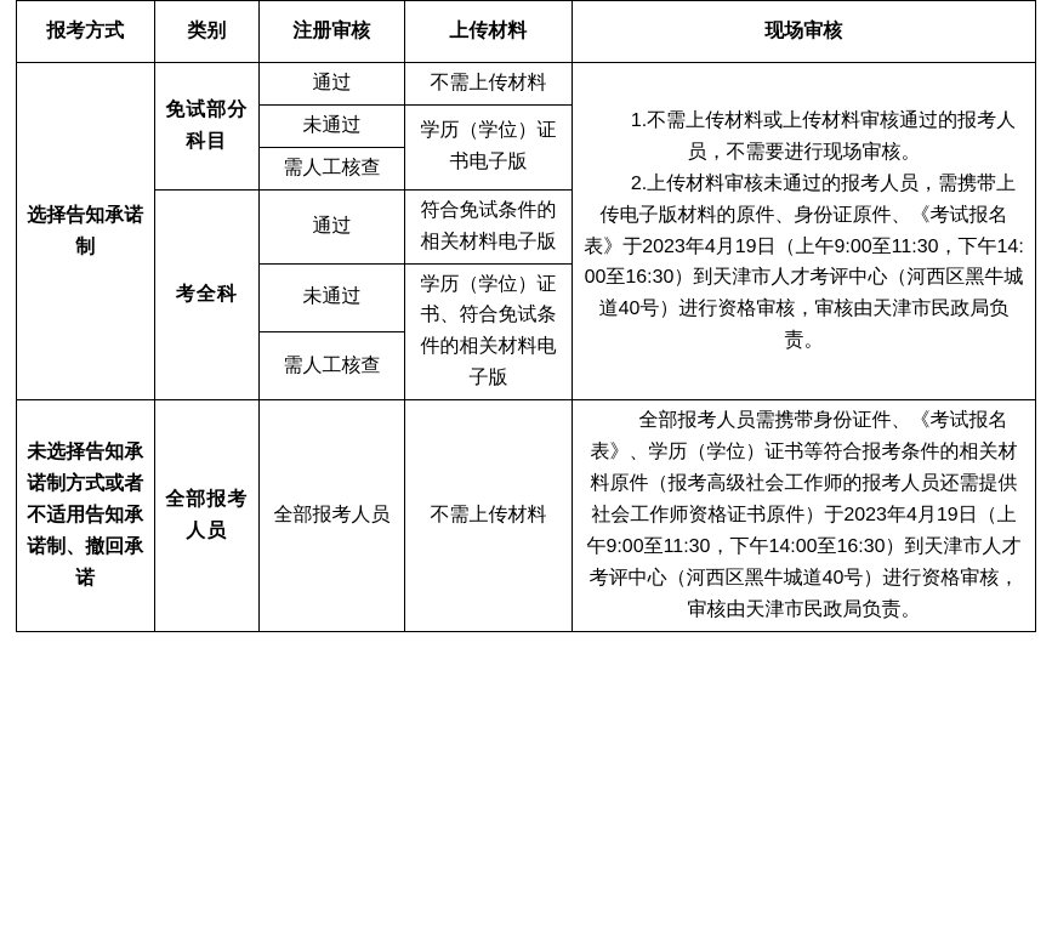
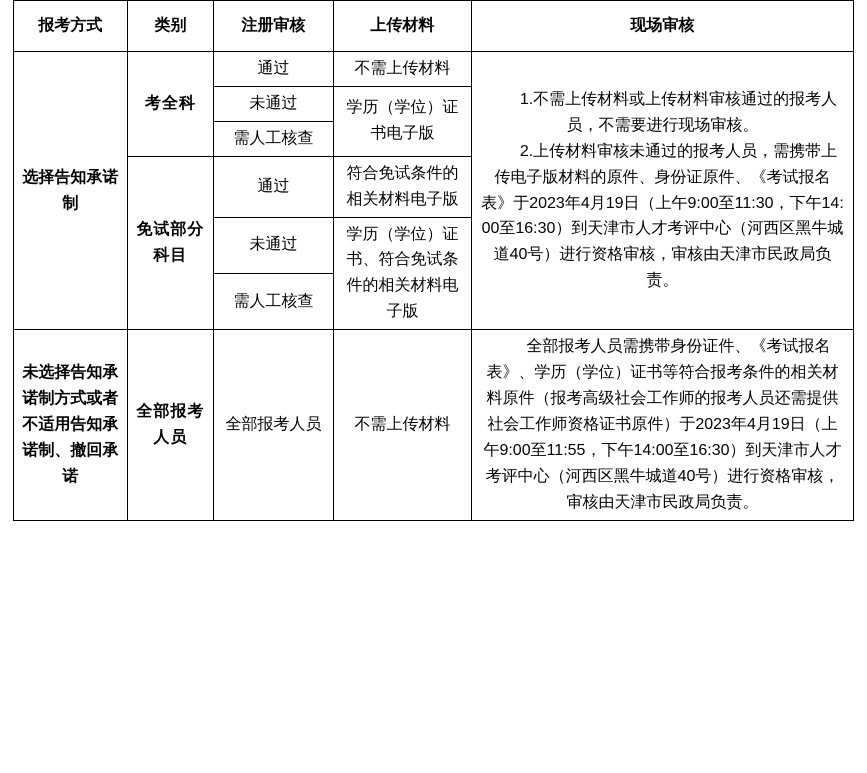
  报考方式	类别	注册审核	上传材料	现场审核
- 选择告知承诺制	免试部分科目	通过	不需上传材料	1.不需上传材料或上传材料审核通过的报考人员，不需要进行现场审核。 2.上传材料审核未通过的报考人员，需携带上传电子版材料的原件、身份证原件、《考试报名表》于2023年4月19日（上午9:00至11:30，下午14:00至16:30）到天津市人才考评中心（河西区黑牛城道40号）进行资格审核，审核由天津市民政局负责。
+ 选择告知承诺制	考全科	通过	不需上传材料	1.不需上传材料或上传材料审核通过的报考人员，不需要进行现场审核。 2.上传材料审核未通过的报考人员，需携带上传电子版材料的原件、身份证原件、《考试报名表》于2023年4月19日（上午9:00至11:30，下午14:00至16:30）到天津市人才考评中心（河西区黑牛城道40号）进行资格审核，审核由天津市民政局负责。
  未通过	学历（学位）证书电子版
  需人工核查
- 考全科	通过	符合免试条件的相关材料电子版
+ 免试部分科目	通过	符合免试条件的相关材料电子版
  未通过	学历（学位）证书、符合免试条件的相关材料电子版
  需人工核查
- 未选择告知承诺制方式或者不适用告知承诺制、撤回承诺	全部报考人员	全部报考人员	不需上传材料	全部报考人员需携带身份证件、《考试报名表》、学历（学位）证书等符合报考条件的相关材料原件（报考高级社会工作师的报考人员还需提供社会工作师资格证书原件）于2023年4月19日（上午9:00至11:30，下午14:00至16:30）到天津市人才考评中心（河西区黑牛城道40号）进行资格审核，审核由天津市民政局负责。
+ 未选择告知承诺制方式或者不适用告知承诺制、撤回承诺	全部报考人员	全部报考人员	不需上传材料	全部报考人员需携带身份证件、《考试报名表》、学历（学位）证书等符合报考条件的相关材料原件（报考高级社会工作师的报考人员还需提供社会工作师资格证书原件）于2023年4月19日（上午9:00至11:55，下午14:00至16:30）到天津市人才考评中心（河西区黑牛城道40号）进行资格审核，审核由天津市民政局负责。
